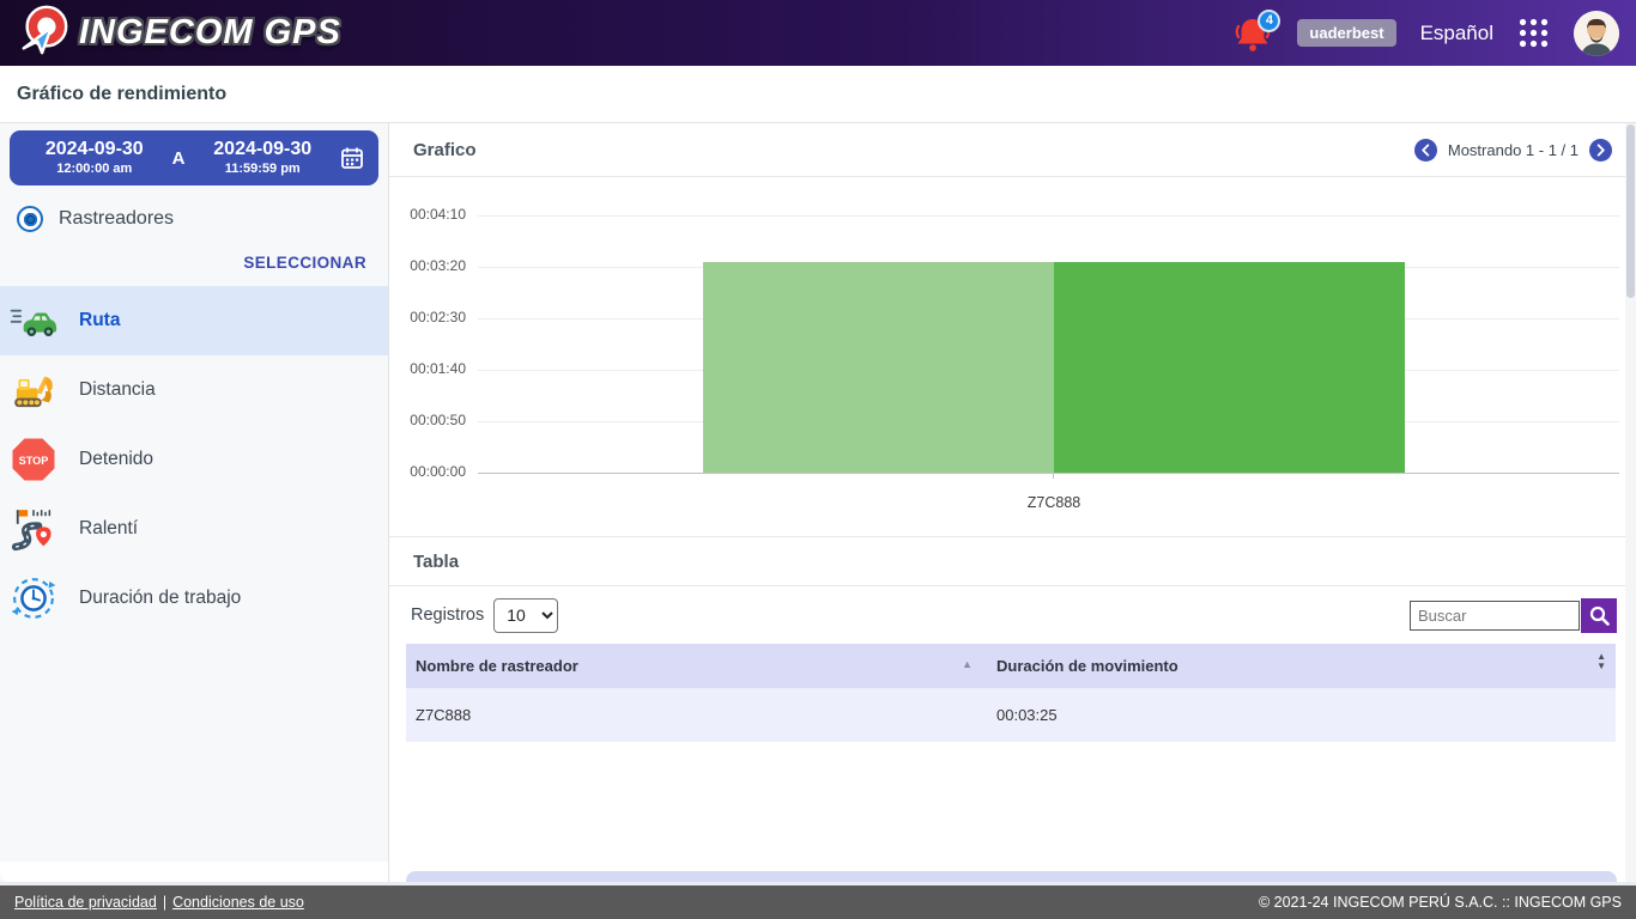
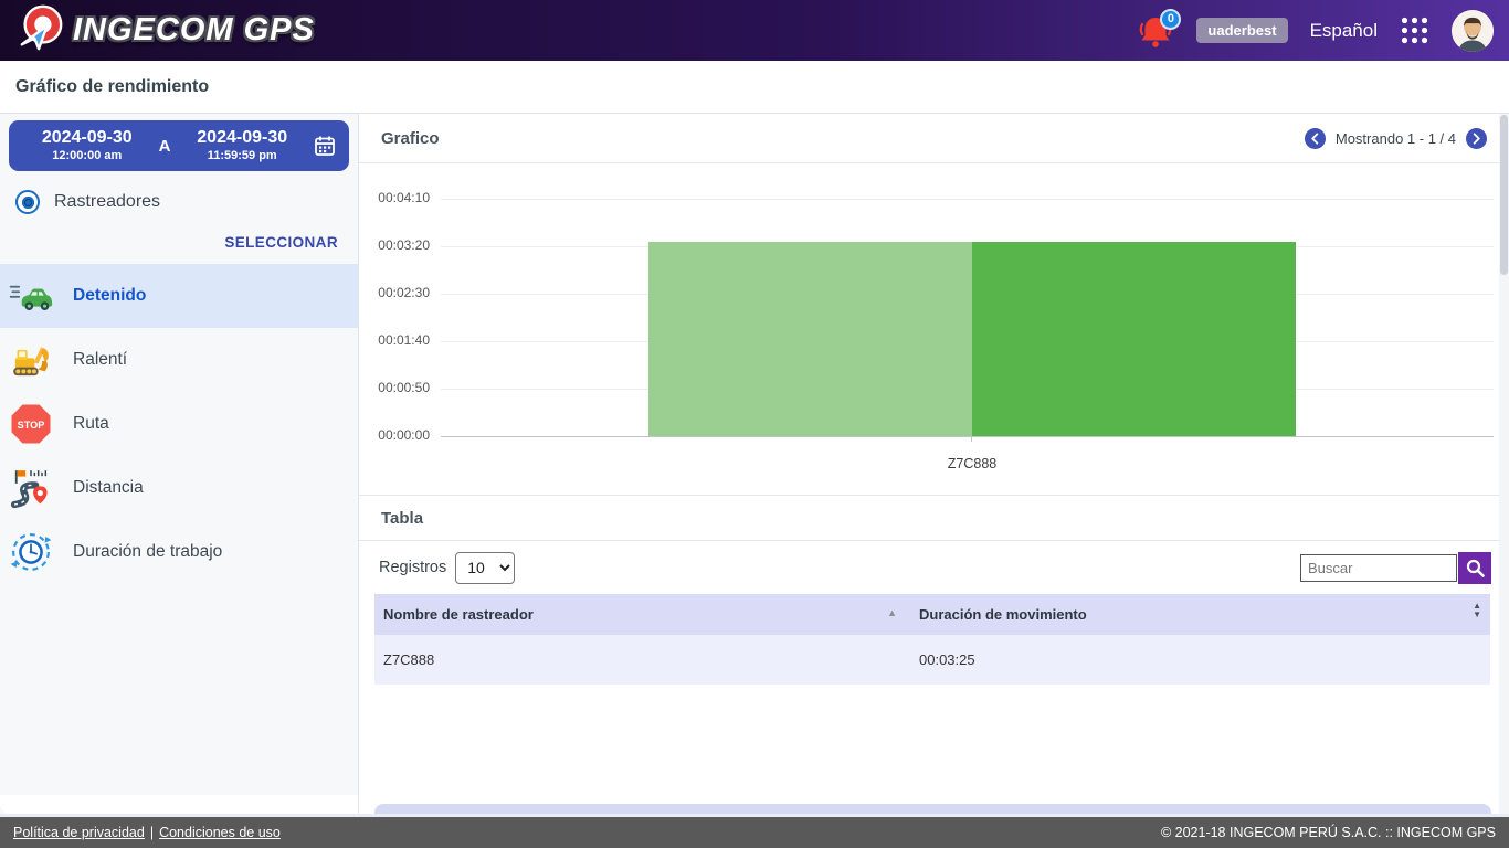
  INGECOM GPS
- 4
+ 0
  uaderbest
  Español
  Gráfico de rendimiento
  2024-09-30
  12:00:00 am
  A
  2024-09-30
  11:59:59 pm
  Rastreadores
  SELECCIONAR
- Ruta
+ Detenido
- Distancia
+ Ralentí
  STOP
- Detenido
+ Ruta
- Ralentí
+ Distancia
  Duración de trabajo
  Grafico
- Mostrando 1 - 1 / 1
+ Mostrando 1 - 1 / 4
  00:04:10
  00:03:20
  00:02:30
  00:01:40
  00:00:50
  00:00:00
  Z7C888
  Tabla
  Registros
  10
  Buscar
  Nombre de rastreador ▲	Duración de movimiento ▲▼
  Z7C888	00:03:25
  Política de privacidad
  |
  Condiciones de uso
- © 2021-24 INGECOM PERÚ S.A.C. :: INGECOM GPS
+ © 2021-18 INGECOM PERÚ S.A.C. :: INGECOM GPS
